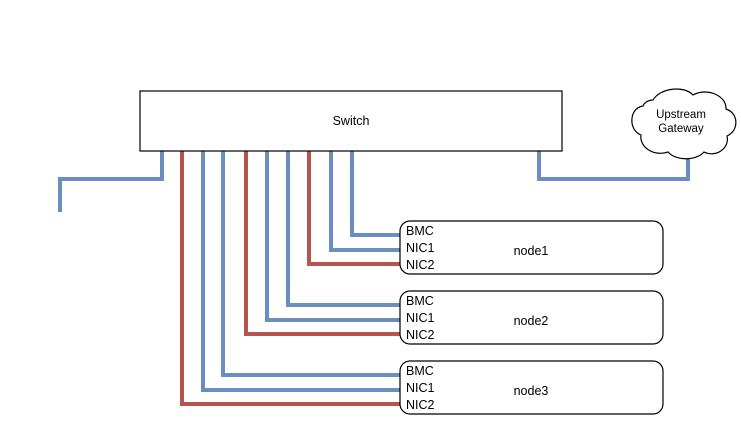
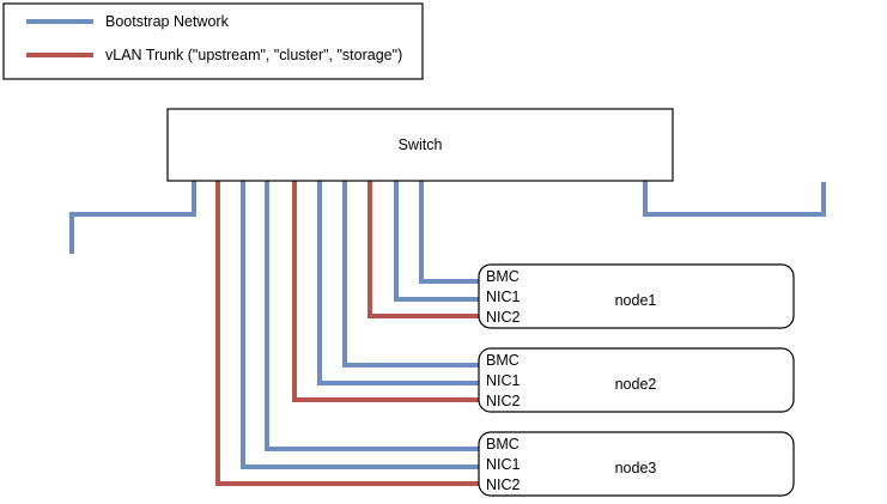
  Switch
- Upstream
- Gateway
  BMC
  NIC1
  NIC2
  node1
  BMC
  NIC1
  NIC2
  node2
  BMC
  NIC1
  NIC2
  node3
+ Bootstrap Network
+ vLAN Trunk ("upstream", "cluster", "storage")
